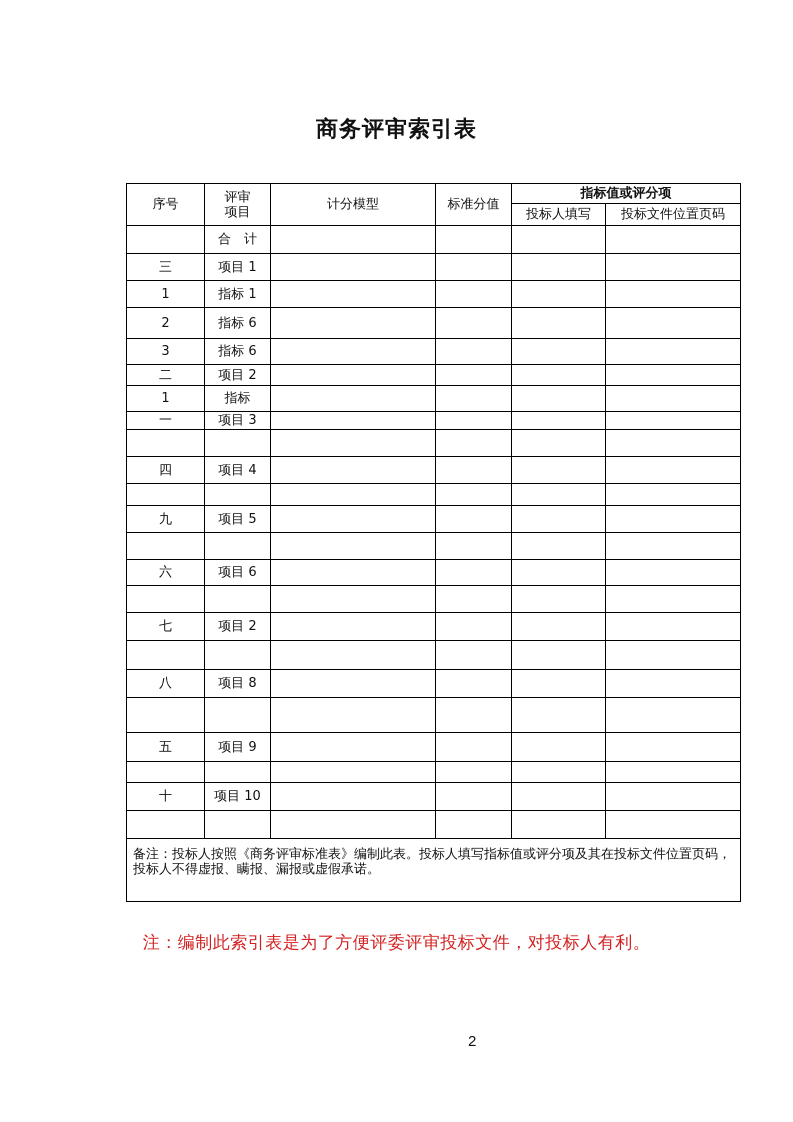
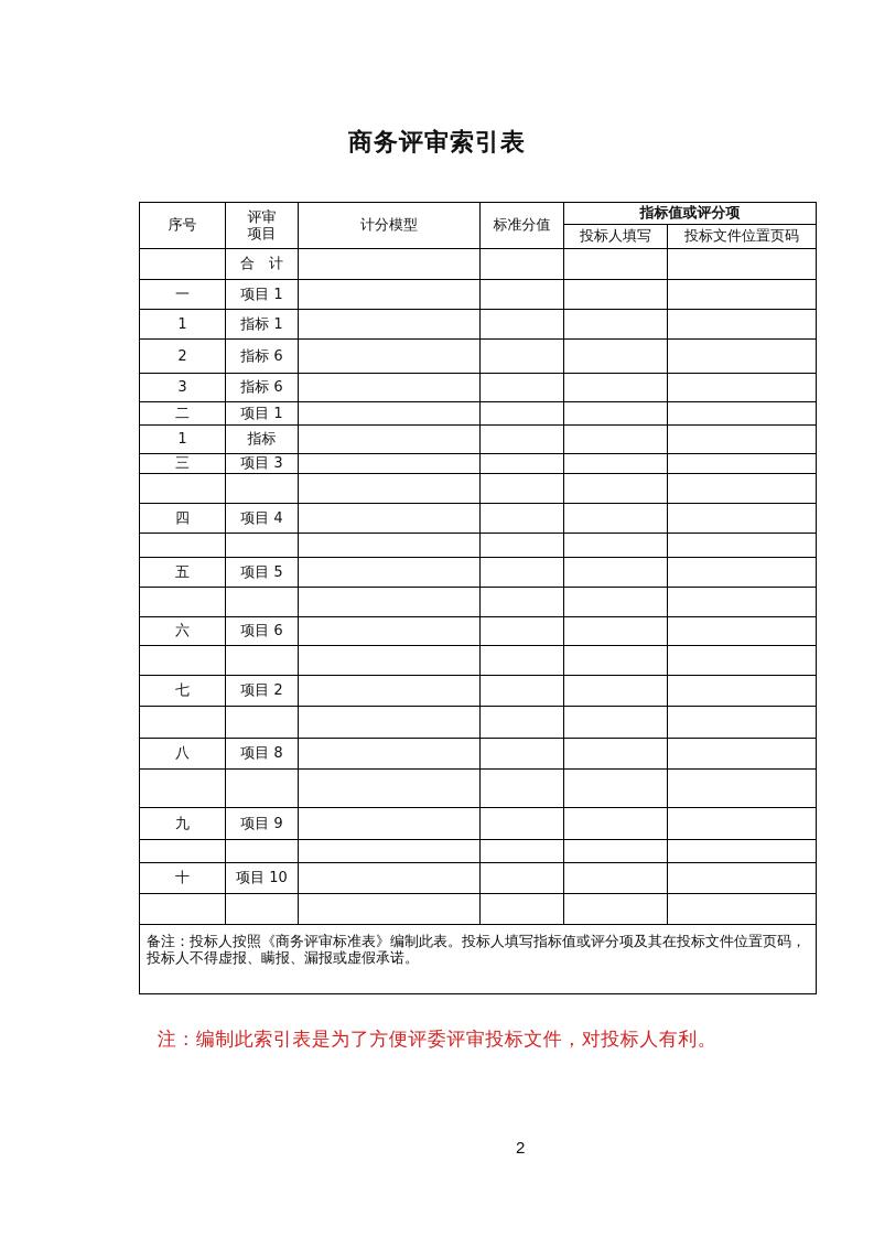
  商务评审索引表
  序号	评审 项目	计分模型	标准分值	指标值或评分项
  投标人填写	投标文件位置页码
  	合 计
- 三	项目 1
+ 一	项目 1
  1	指标 1
  2	指标 6
  3	指标 6
- 二	项目 2
+ 二	项目 1
  1	指标
- 一	项目 3
+ 三	项目 3
  四	项目 4
- 九	项目 5
+ 五	项目 5
  六	项目 6
  七	项目 2
  八	项目 8
- 五	项目 9
+ 九	项目 9
  十	项目 10
  备注：投标人按照《商务评审标准表》编制此表。投标人填写指标值或评分项及其在投标文件位置页码，投标人不得虚报、瞒报、漏报或虚假承诺。
  注：编制此索引表是为了方便评委评审投标文件，对投标人有利。
  2
